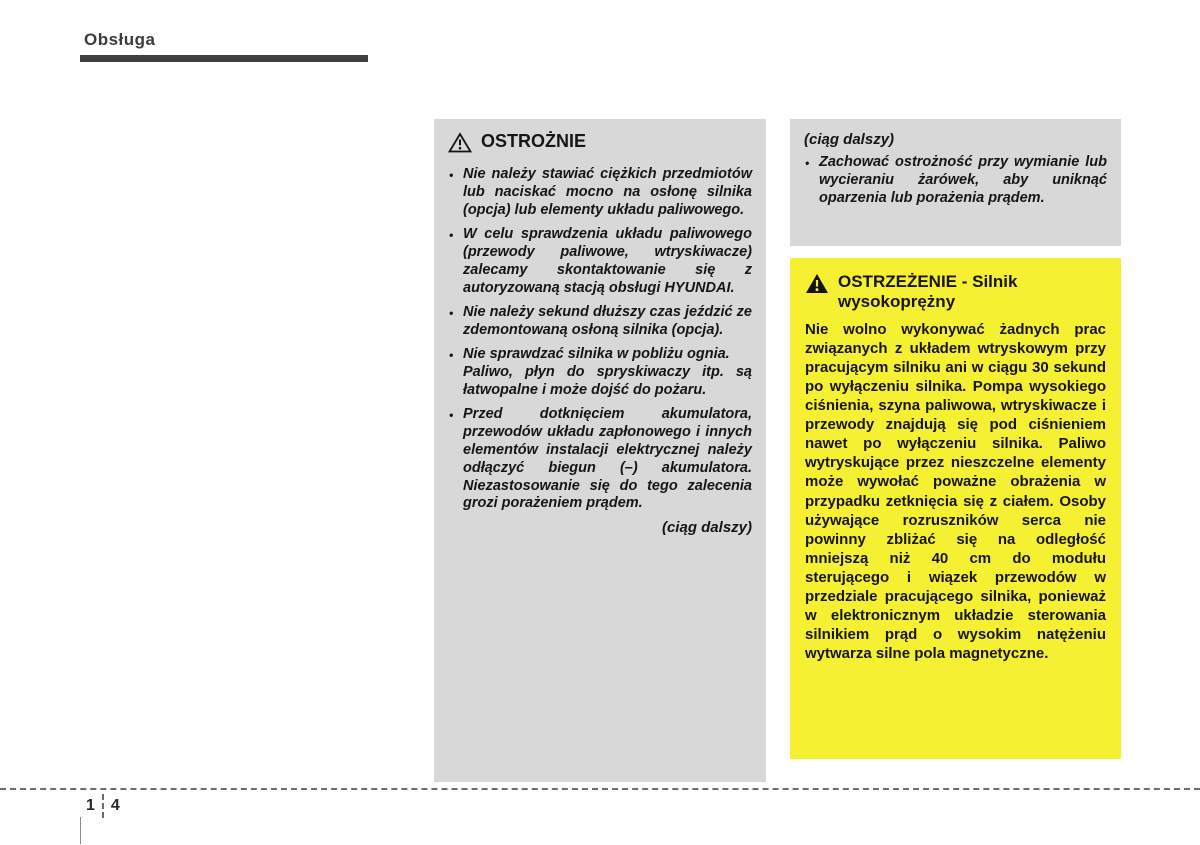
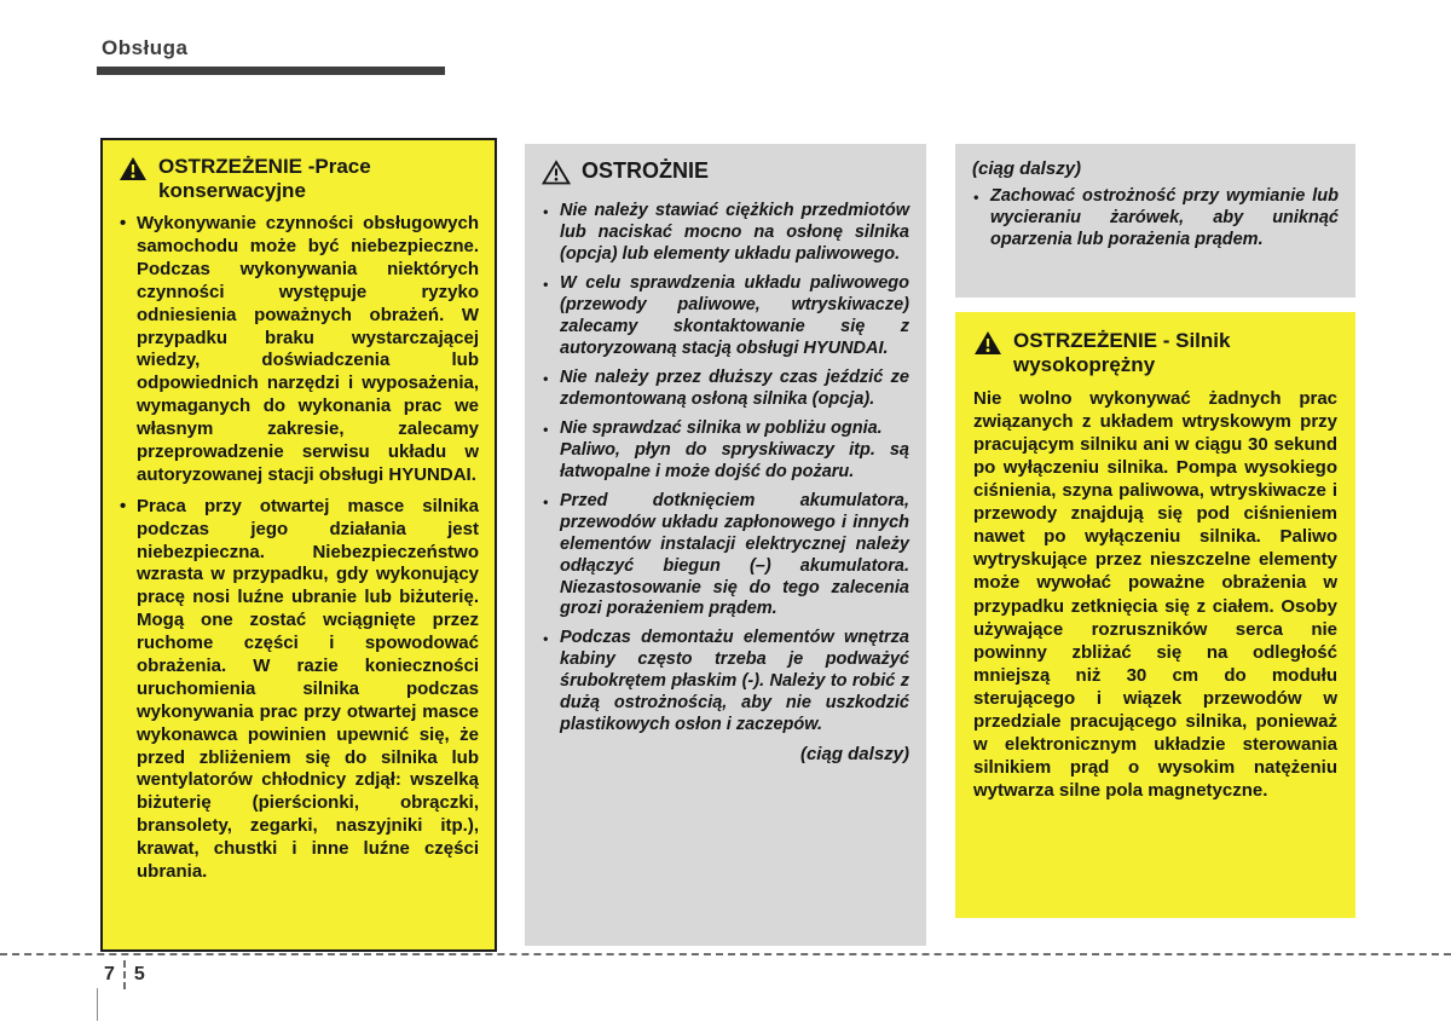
  Obsługa
+ OSTRZEŻENIE -Prace
+ konserwacyjne
+ Wykonywanie czynności obsługowych samochodu może być niebezpieczne. Podczas wykonywania niektórych czynności występuje ryzyko odniesienia poważnych obrażeń. W przypadku braku wystarczającej wiedzy, doświadczenia lub odpowiednich narzędzi i wyposażenia, wymaganych do wykonania prac we własnym zakresie, zalecamy przeprowadzenie serwisu układu w autoryzowanej stacji obsługi HYUNDAI.
+ Praca przy otwartej masce silnika podczas jego działania jest niebezpieczna. Niebezpieczeństwo wzrasta w przypadku, gdy wykonujący pracę nosi luźne ubranie lub biżuterię. Mogą one zostać wciągnięte przez ruchome części i spowodować obrażenia. W razie konieczności uruchomienia silnika podczas wykonywania prac przy otwartej masce wykonawca powinien upewnić się, że przed zbliżeniem się do silnika lub wentylatorów chłodnicy zdjął: wszelką biżuterię (pierścionki, obrączki, bransolety, zegarki, naszyjniki itp.), krawat, chustki i inne luźne części ubrania.
  OSTROŻNIE
  Nie należy stawiać ciężkich przedmiotów lub naciskać mocno na osłonę silnika (opcja) lub elementy układu paliwowego.
  W celu sprawdzenia układu paliwowego (przewody paliwowe, wtryskiwacze) zalecamy skontaktowanie się z autoryzowaną stacją obsługi HYUNDAI.
- Nie należy sekund dłuższy czas jeździć ze zdemontowaną osłoną silnika (opcja).
+ Nie należy przez dłuższy czas jeździć ze zdemontowaną osłoną silnika (opcja).
  Nie sprawdzać silnika w pobliżu ognia.
  Paliwo, płyn do spryskiwaczy itp. są łatwopalne i może dojść do pożaru.
  Przed dotknięciem akumulatora, przewodów układu zapłonowego i innych elementów instalacji elektrycznej należy odłączyć biegun (–) akumulatora. Niezastosowanie się do tego zalecenia grozi porażeniem prądem.
+ Podczas demontażu elementów wnętrza kabiny często trzeba je podważyć śrubokrętem płaskim (-). Należy to robić z dużą ostrożnością, aby nie uszkodzić plastikowych osłon i zaczepów.
  (ciąg dalszy)
  (ciąg dalszy)
  Zachować ostrożność przy wymianie lub wycieraniu żarówek, aby uniknąć oparzenia lub porażenia prądem.
  OSTRZEŻENIE - Silnik
  wysokoprężny
- Nie wolno wykonywać żadnych prac związanych z układem wtryskowym przy pracującym silniku ani w ciągu 30 sekund po wyłączeniu silnika. Pompa wysokiego ciśnienia, szyna paliwowa, wtryskiwacze i przewody znajdują się pod ciśnieniem nawet po wyłączeniu silnika. Paliwo wytryskujące przez nieszczelne elementy może wywołać poważne obrażenia w przypadku zetknięcia się z ciałem. Osoby używające rozruszników serca nie powinny zbliżać się na odległość mniejszą niż 40 cm do modułu sterującego i wiązek przewodów w przedziale pracującego silnika, ponieważ w elektronicznym układzie sterowania silnikiem prąd o wysokim natężeniu wytwarza silne pola magnetyczne.
+ Nie wolno wykonywać żadnych prac związanych z układem wtryskowym przy pracującym silniku ani w ciągu 30 sekund po wyłączeniu silnika. Pompa wysokiego ciśnienia, szyna paliwowa, wtryskiwacze i przewody znajdują się pod ciśnieniem nawet po wyłączeniu silnika. Paliwo wytryskujące przez nieszczelne elementy może wywołać poważne obrażenia w przypadku zetknięcia się z ciałem. Osoby używające rozruszników serca nie powinny zbliżać się na odległość mniejszą niż 30 cm do modułu sterującego i wiązek przewodów w przedziale pracującego silnika, ponieważ w elektronicznym układzie sterowania silnikiem prąd o wysokim natężeniu wytwarza silne pola magnetyczne.
- 1
+ 7
- 4
+ 5
